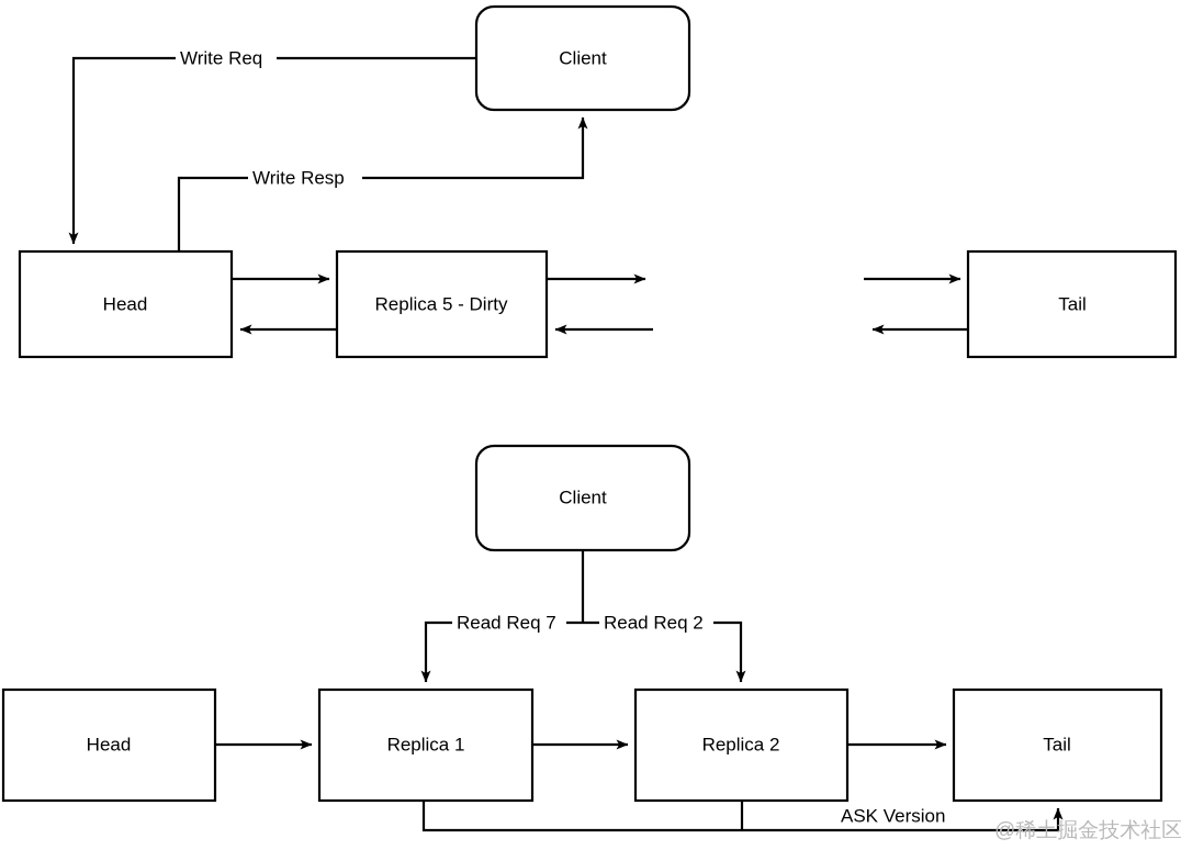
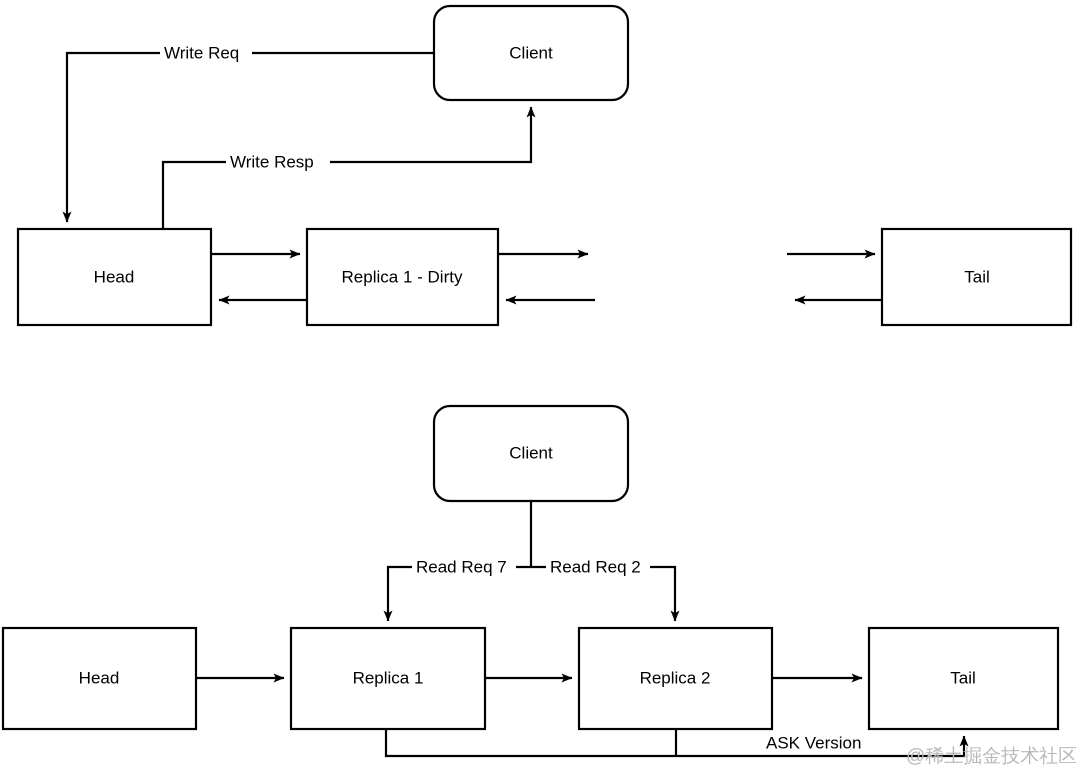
  Client
  Head
- Replica 5 - Dirty
+ Replica 1 - Dirty
  Tail
  Write Req
  Write Resp
  Head
  Replica 1
  Replica 2
  Tail
  Client
  Read Req 7
  Read Req 2
  ASK Version
  @稀土掘金技术社区
